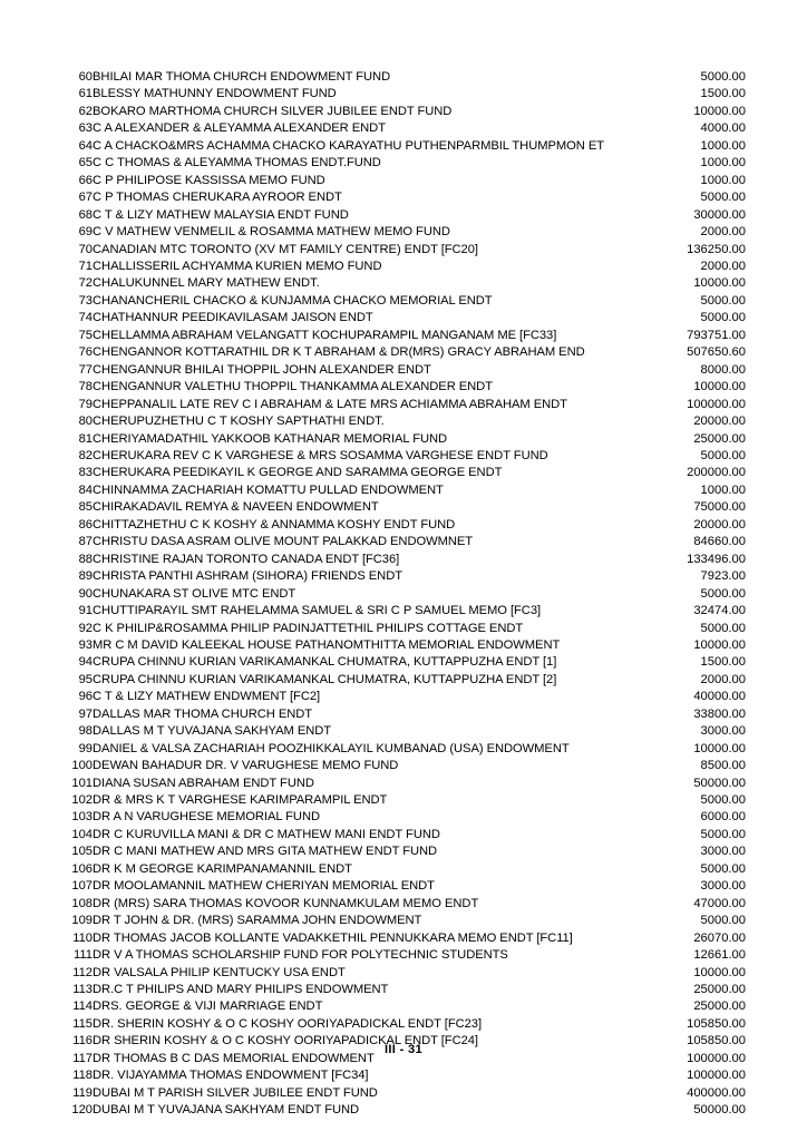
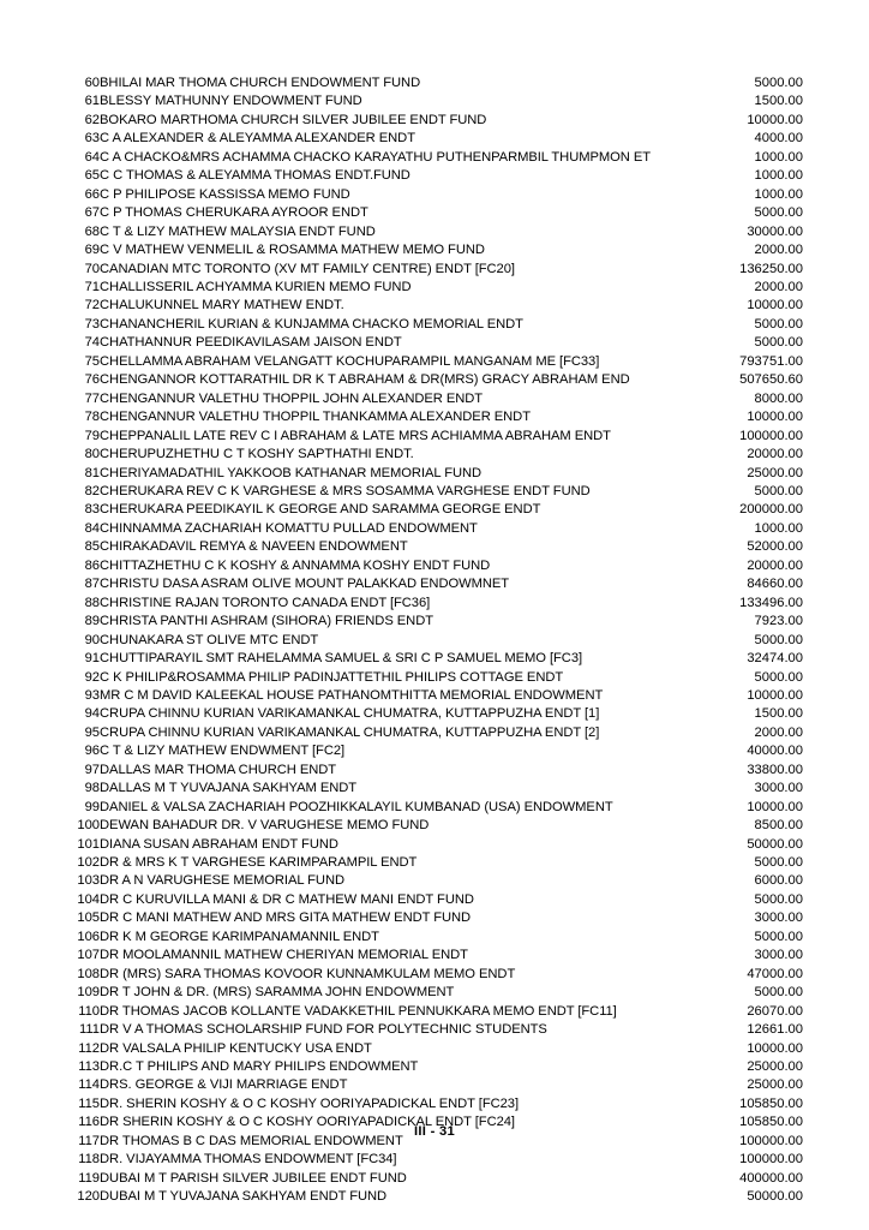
  60	BHILAI MAR THOMA CHURCH ENDOWMENT FUND	5000.00
  61	BLESSY MATHUNNY ENDOWMENT FUND	1500.00
  62	BOKARO MARTHOMA CHURCH SILVER JUBILEE ENDT FUND	10000.00
  63	C A ALEXANDER & ALEYAMMA ALEXANDER ENDT	4000.00
  64	C A CHACKO&MRS ACHAMMA CHACKO KARAYATHU PUTHENPARMBIL THUMPMON ET	1000.00
  65	C C THOMAS & ALEYAMMA THOMAS ENDT.FUND	1000.00
  66	C P PHILIPOSE KASSISSA MEMO FUND	1000.00
  67	C P THOMAS CHERUKARA AYROOR ENDT	5000.00
  68	C T & LIZY MATHEW MALAYSIA ENDT FUND	30000.00
  69	C V MATHEW VENMELIL & ROSAMMA MATHEW MEMO FUND	2000.00
  70	CANADIAN MTC TORONTO (XV MT FAMILY CENTRE) ENDT [FC20]	136250.00
  71	CHALLISSERIL ACHYAMMA KURIEN MEMO FUND	2000.00
  72	CHALUKUNNEL MARY MATHEW ENDT.	10000.00
- 73	CHANANCHERIL CHACKO & KUNJAMMA CHACKO MEMORIAL ENDT	5000.00
+ 73	CHANANCHERIL KURIAN & KUNJAMMA CHACKO MEMORIAL ENDT	5000.00
  74	CHATHANNUR PEEDIKAVILASAM JAISON ENDT	5000.00
  75	CHELLAMMA ABRAHAM VELANGATT KOCHUPARAMPIL MANGANAM ME [FC33]	793751.00
  76	CHENGANNOR KOTTARATHIL DR K T ABRAHAM & DR(MRS) GRACY ABRAHAM END	507650.60
- 77	CHENGANNUR BHILAI THOPPIL JOHN ALEXANDER ENDT	8000.00
+ 77	CHENGANNUR VALETHU THOPPIL JOHN ALEXANDER ENDT	8000.00
  78	CHENGANNUR VALETHU THOPPIL THANKAMMA ALEXANDER ENDT	10000.00
  79	CHEPPANALIL LATE REV C I ABRAHAM & LATE MRS ACHIAMMA ABRAHAM ENDT	100000.00
  80	CHERUPUZHETHU C T KOSHY SAPTHATHI ENDT.	20000.00
  81	CHERIYAMADATHIL YAKKOOB KATHANAR MEMORIAL FUND	25000.00
  82	CHERUKARA REV C K VARGHESE & MRS SOSAMMA VARGHESE ENDT FUND	5000.00
  83	CHERUKARA PEEDIKAYIL K GEORGE AND SARAMMA GEORGE ENDT	200000.00
  84	CHINNAMMA ZACHARIAH KOMATTU PULLAD ENDOWMENT	1000.00
- 85	CHIRAKADAVIL REMYA & NAVEEN ENDOWMENT	75000.00
+ 85	CHIRAKADAVIL REMYA & NAVEEN ENDOWMENT	52000.00
  86	CHITTAZHETHU C K KOSHY & ANNAMMA KOSHY ENDT FUND	20000.00
  87	CHRISTU DASA ASRAM OLIVE MOUNT PALAKKAD ENDOWMNET	84660.00
  88	CHRISTINE RAJAN TORONTO CANADA ENDT [FC36]	133496.00
  89	CHRISTA PANTHI ASHRAM (SIHORA) FRIENDS ENDT	7923.00
  90	CHUNAKARA ST OLIVE MTC ENDT	5000.00
  91	CHUTTIPARAYIL SMT RAHELAMMA SAMUEL & SRI C P SAMUEL MEMO [FC3]	32474.00
  92	C K PHILIP&ROSAMMA PHILIP PADINJATTETHIL PHILIPS COTTAGE ENDT	5000.00
  93	MR C M DAVID KALEEKAL HOUSE PATHANOMTHITTA MEMORIAL ENDOWMENT	10000.00
  94	CRUPA CHINNU KURIAN VARIKAMANKAL CHUMATRA, KUTTAPPUZHA ENDT [1]	1500.00
  95	CRUPA CHINNU KURIAN VARIKAMANKAL CHUMATRA, KUTTAPPUZHA ENDT [2]	2000.00
  96	C T & LIZY MATHEW ENDWMENT [FC2]	40000.00
  97	DALLAS MAR THOMA CHURCH ENDT	33800.00
  98	DALLAS M T YUVAJANA SAKHYAM ENDT	3000.00
  99	DANIEL & VALSA ZACHARIAH POOZHIKKALAYIL KUMBANAD (USA) ENDOWMENT	10000.00
  100	DEWAN BAHADUR DR. V VARUGHESE MEMO FUND	8500.00
  101	DIANA SUSAN ABRAHAM ENDT FUND	50000.00
  102	DR & MRS K T VARGHESE KARIMPARAMPIL ENDT	5000.00
  103	DR A N VARUGHESE MEMORIAL FUND	6000.00
  104	DR C KURUVILLA MANI & DR C MATHEW MANI ENDT FUND	5000.00
  105	DR C MANI MATHEW AND MRS GITA MATHEW ENDT FUND	3000.00
  106	DR K M GEORGE KARIMPANAMANNIL ENDT	5000.00
  107	DR MOOLAMANNIL MATHEW CHERIYAN MEMORIAL ENDT	3000.00
  108	DR (MRS) SARA THOMAS KOVOOR KUNNAMKULAM MEMO ENDT	47000.00
  109	DR T JOHN & DR. (MRS) SARAMMA JOHN ENDOWMENT	5000.00
  110	DR THOMAS JACOB KOLLANTE VADAKKETHIL PENNUKKARA MEMO ENDT [FC11]	26070.00
  111	DR V A THOMAS SCHOLARSHIP FUND FOR POLYTECHNIC STUDENTS	12661.00
  112	DR VALSALA PHILIP KENTUCKY USA ENDT	10000.00
  113	DR.C T PHILIPS AND MARY PHILIPS ENDOWMENT	25000.00
  114	DRS. GEORGE & VIJI MARRIAGE ENDT	25000.00
  115	DR. SHERIN KOSHY & O C KOSHY OORIYAPADICKAL ENDT [FC23]	105850.00
  116	DR SHERIN KOSHY & O C KOSHY OORIYAPADICKAL ENDT [FC24]	105850.00
  117	DR THOMAS B C DAS MEMORIAL ENDOWMENT	100000.00
  118	DR. VIJAYAMMA THOMAS ENDOWMENT [FC34]	100000.00
  119	DUBAI M T PARISH SILVER JUBILEE ENDT FUND	400000.00
  120	DUBAI M T YUVAJANA SAKHYAM ENDT FUND	50000.00
  III - 31
